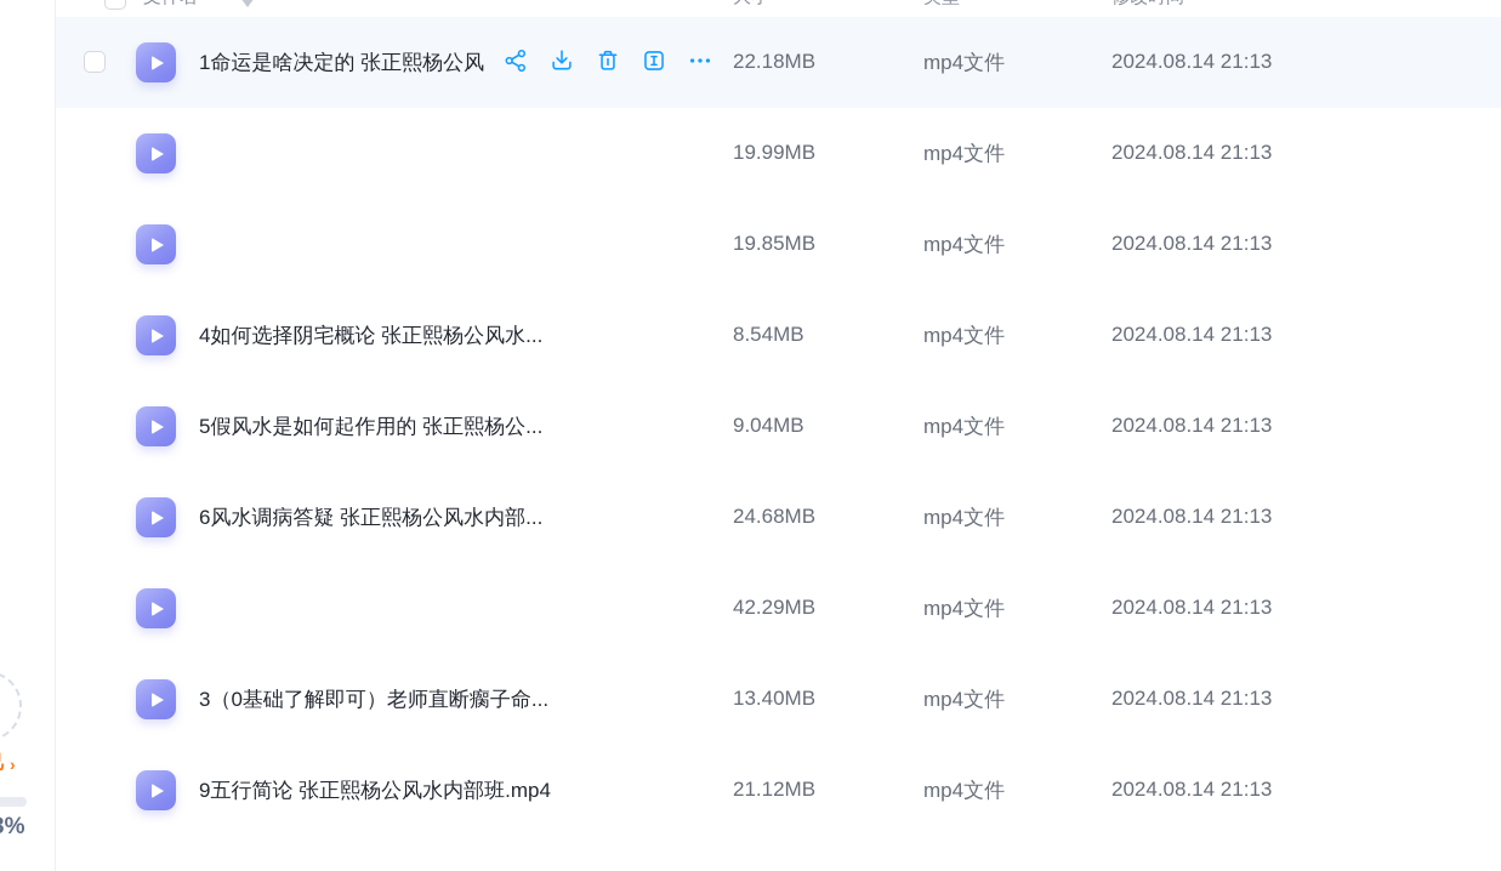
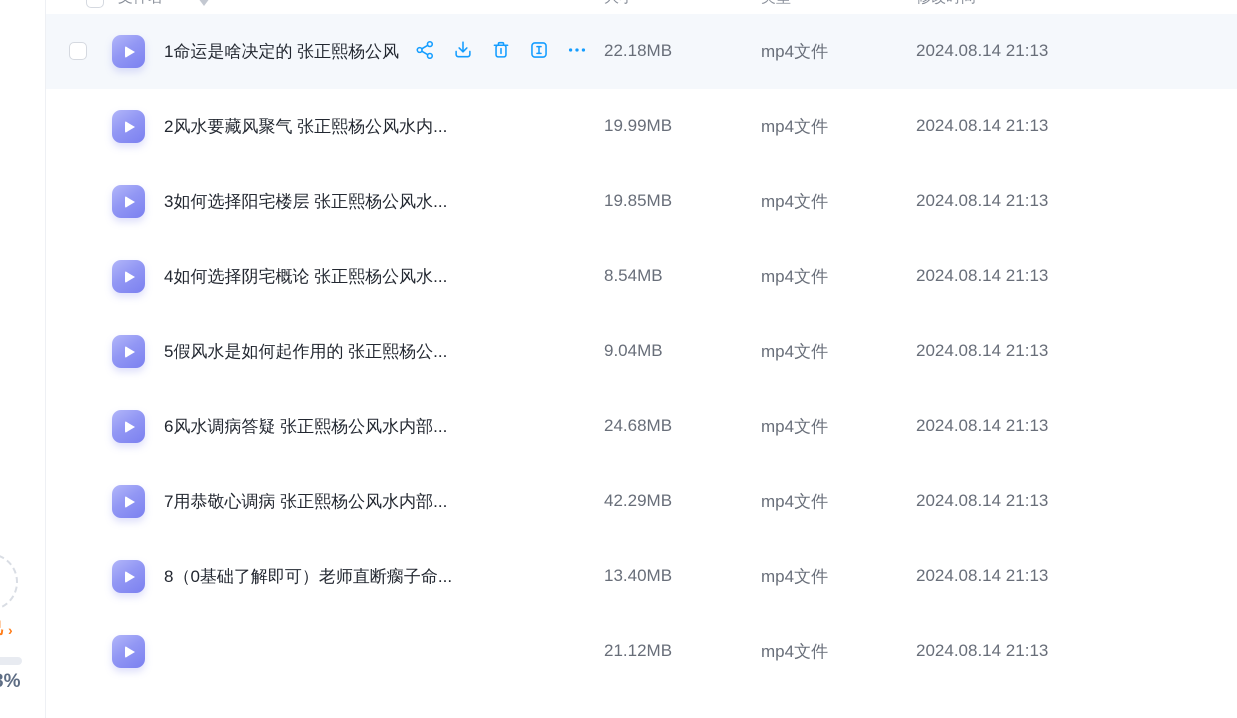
  ›
  1命运是啥决定的 张正熙杨公风
  22.18MB
  mp4文件
  2024.08.14 21:13
+ 2风水要藏风聚气 张正熙杨公风水内...
  19.99MB
  mp4文件
  2024.08.14 21:13
+ 3如何选择阳宅楼层 张正熙杨公风水...
  19.85MB
  mp4文件
  2024.08.14 21:13
  4如何选择阴宅概论 张正熙杨公风水...
  8.54MB
  mp4文件
  2024.08.14 21:13
  5假风水是如何起作用的 张正熙杨公...
  9.04MB
  mp4文件
  2024.08.14 21:13
  6风水调病答疑 张正熙杨公风水内部...
  24.68MB
  mp4文件
  2024.08.14 21:13
+ 7用恭敬心调病 张正熙杨公风水内部...
  42.29MB
  mp4文件
  2024.08.14 21:13
- 3（0基础了解即可）老师直断瘸子命...
+ 8（0基础了解即可）老师直断瘸子命...
  13.40MB
  mp4文件
  2024.08.14 21:13
- 9五行简论 张正熙杨公风水内部班.mp4
  21.12MB
  mp4文件
  2024.08.14 21:13
